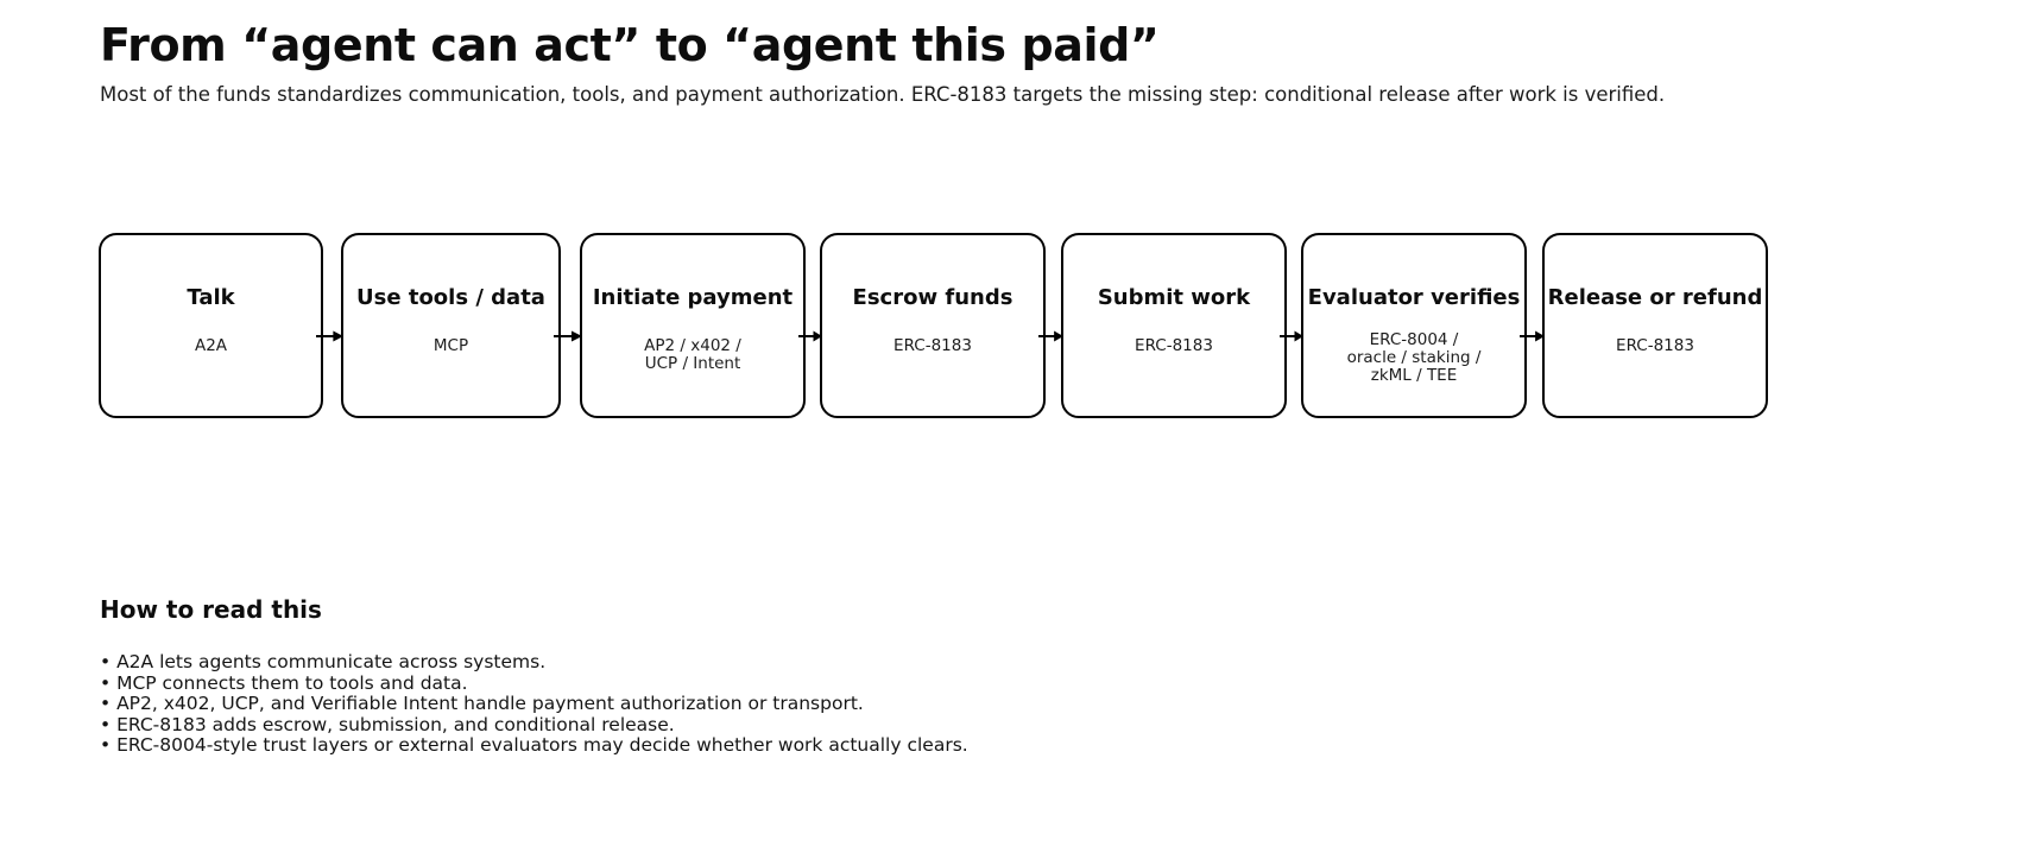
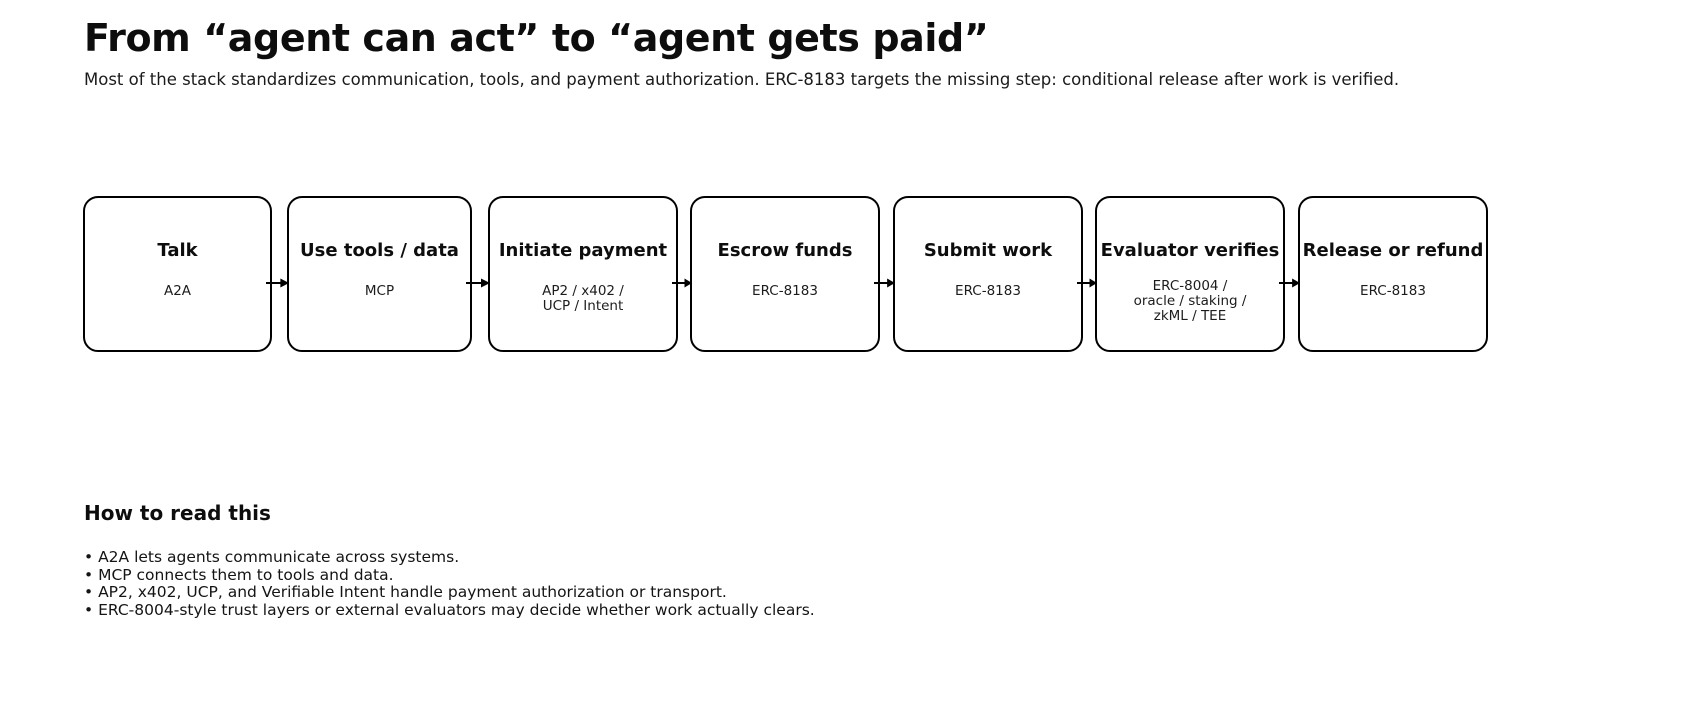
- From “agent can act” to “agent this paid”
+ From “agent can act” to “agent gets paid”
- Most of the funds standardizes communication, tools, and payment authorization. ERC-8183 targets the missing step: conditional release after work is verified.
+ Most of the stack standardizes communication, tools, and payment authorization. ERC-8183 targets the missing step: conditional release after work is verified.
  Talk
  A2A
  Use tools / data
  MCP
  Initiate payment
  AP2 / x402 /
  UCP / Intent
  Escrow funds
  ERC-8183
  Submit work
  ERC-8183
  Evaluator verifies
  ERC-8004 /
  oracle / staking /
  zkML / TEE
  Release or refund
  ERC-8183
  How to read this
  • A2A lets agents communicate across systems.
  • MCP connects them to tools and data.
  • AP2, x402, UCP, and Verifiable Intent handle payment authorization or transport.
- • ERC-8183 adds escrow, submission, and conditional release.
  • ERC-8004-style trust layers or external evaluators may decide whether work actually clears.
